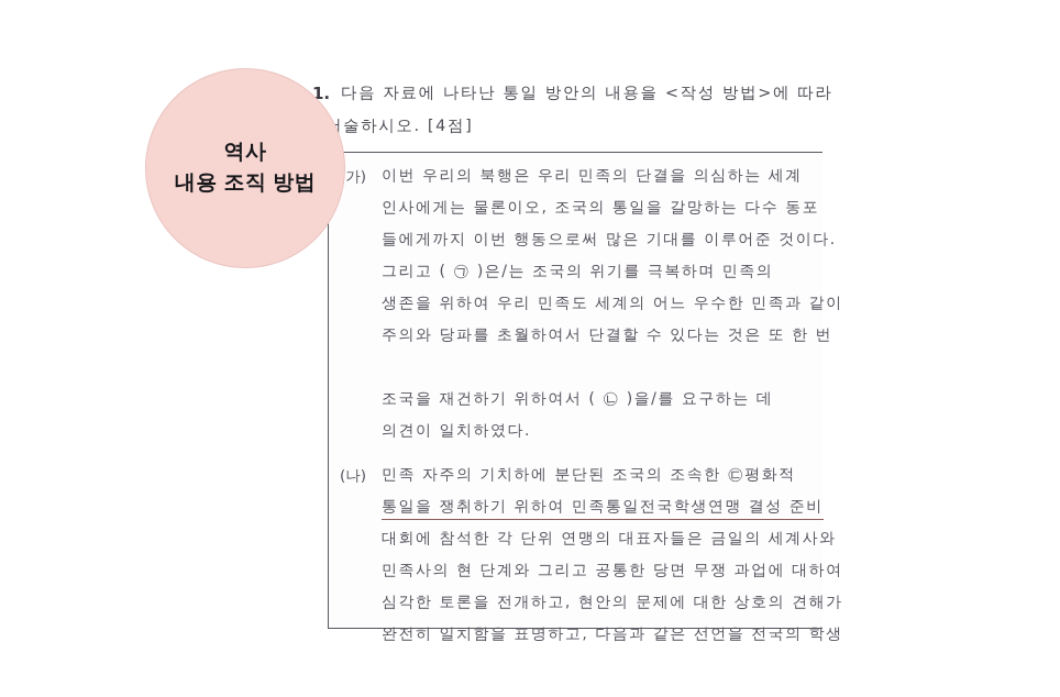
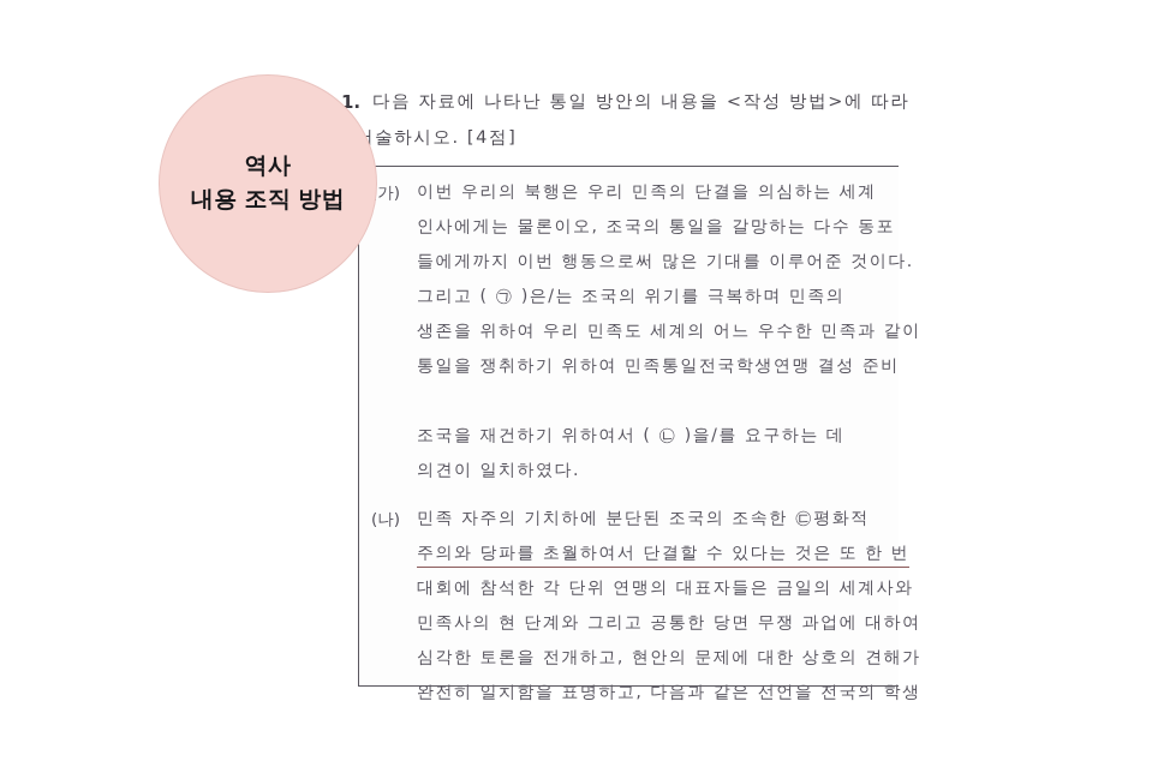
  1.
  다음 자료에 나타난 통일 방안의 내용을 <작성 방법>에 따라
  술하시오. [4점]
  이번 우리의 북행은 우리 민족의 단결을 의심하는 세계
  인사에게는 물론이오, 조국의 통일을 갈망하는 다수 동포
  들에게까지 이번 행동으로써 많은 기대를 이루어준 것이다.
  그리고 ( ㉠ )은/는 조국의 위기를 극복하며 민족의
  생존을 위하여 우리 민족도 세계의 어느 우수한 민족과 같이
- 주의와 당파를 초월하여서 단결할 수 있다는 것은 또 한 번
+ 통일을 쟁취하기 위하여 민족통일전국학생연맹 결성 준비
  조국을 재건하기 위하여서 ( ㉡ )을/를 요구하는 데
  의견이 일치하였다.
  (나)
  민족 자주의 기치하에 분단된 조국의 조속한 ㉢평화적
- 통일을 쟁취하기 위하여 민족통일전국학생연맹 결성 준비
+ 주의와 당파를 초월하여서 단결할 수 있다는 것은 또 한 번
  대회에 참석한 각 단위 연맹의 대표자들은 금일의 세계사와
  민족사의 현 단계와 그리고 공통한 당면 무쟁 과업에 대하여
  심각한 토론을 전개하고, 현안의 문제에 대한 상호의 견해가
  완전히 일치함을 표명하고, 다음과 같은 선언을 전국의 학생
  역사
  내용 조직 방법
